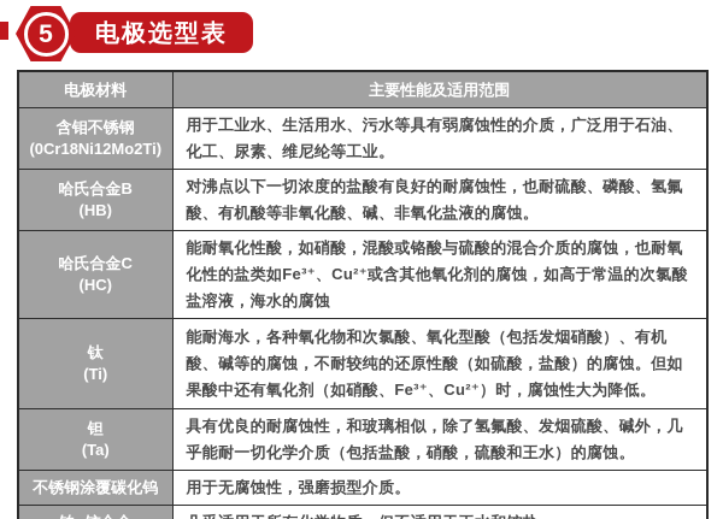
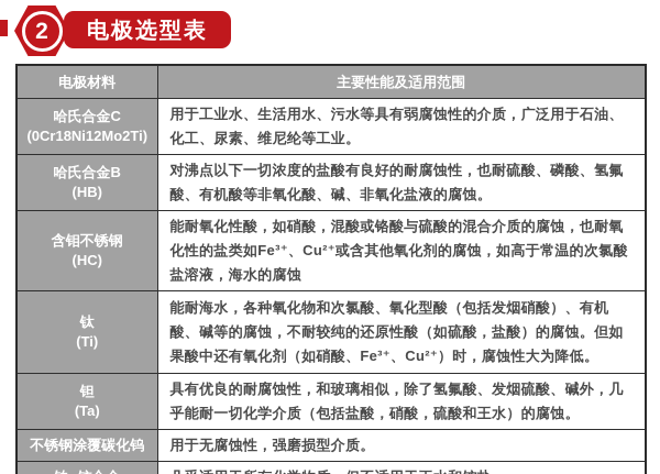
- 5
+ 2
  电极选型表
  电极材料	主要性能及适用范围
- 含钼不锈钢(0Cr18Ni12Mo2Ti)	用于工业水、生活用水、污水等具有弱腐蚀性的介质，广泛用于石油、化工、尿素、维尼纶等工业。
+ 哈氏合金C(0Cr18Ni12Mo2Ti)	用于工业水、生活用水、污水等具有弱腐蚀性的介质，广泛用于石油、化工、尿素、维尼纶等工业。
  哈氏合金B(HB)	对沸点以下一切浓度的盐酸有良好的耐腐蚀性，也耐硫酸、磷酸、氢氟酸、有机酸等非氧化酸、碱、非氧化盐液的腐蚀。
- 哈氏合金C(HC)	能耐氧化性酸，如硝酸，混酸或铬酸与硫酸的混合介质的腐蚀，也耐氧化性的盐类如Fe³⁺、Cu²⁺或含其他氧化剂的腐蚀，如高于常温的次氯酸盐溶液，海水的腐蚀
+ 含钼不锈钢(HC)	能耐氧化性酸，如硝酸，混酸或铬酸与硫酸的混合介质的腐蚀，也耐氧化性的盐类如Fe³⁺、Cu²⁺或含其他氧化剂的腐蚀，如高于常温的次氯酸盐溶液，海水的腐蚀
  钛(Ti)	能耐海水，各种氧化物和次氯酸、氧化型酸（包括发烟硝酸）、有机酸、碱等的腐蚀，不耐较纯的还原性酸（如硫酸，盐酸）的腐蚀。但如果酸中还有氧化剂（如硝酸、Fe³⁺、Cu²⁺）时，腐蚀性大为降低。
  钽(Ta)	具有优良的耐腐蚀性，和玻璃相似，除了氢氟酸、发烟硫酸、碱外，几乎能耐一切化学介质（包括盐酸，硝酸，硫酸和王水）的腐蚀。
  不锈钢涂覆碳化钨	用于无腐蚀性，强磨损型介质。
